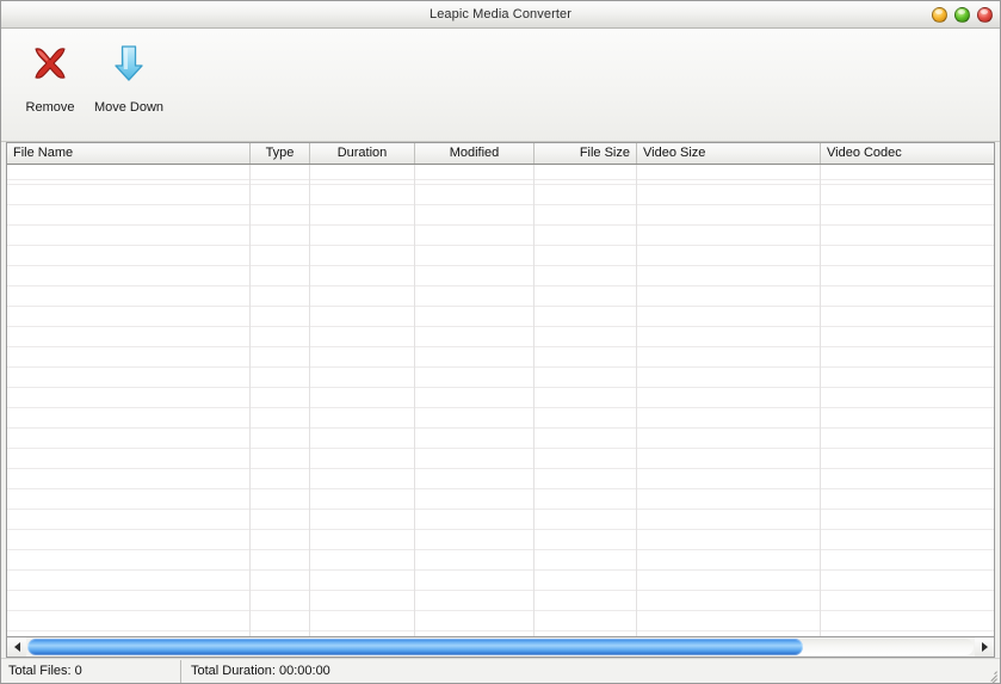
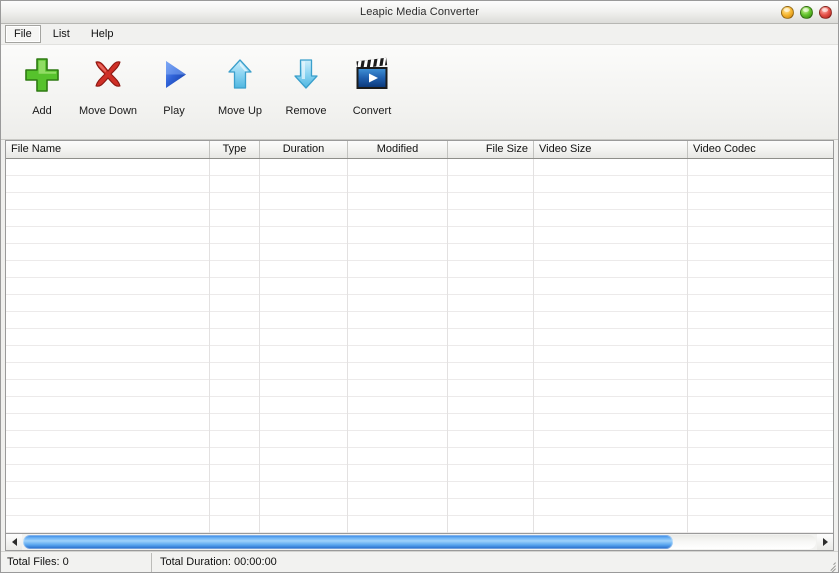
  Leapic Media Converter
+ File
+ List
+ Help
+ Add
- Remove
+ Move Down
+ Play
+ Move Up
- Move Down
+ Remove
+ Convert
  File Name
  Type
  Duration
  Modified
  File Size
  Video Size
  Video Codec
  Total Files: 0
  Total Duration: 00:00:00
